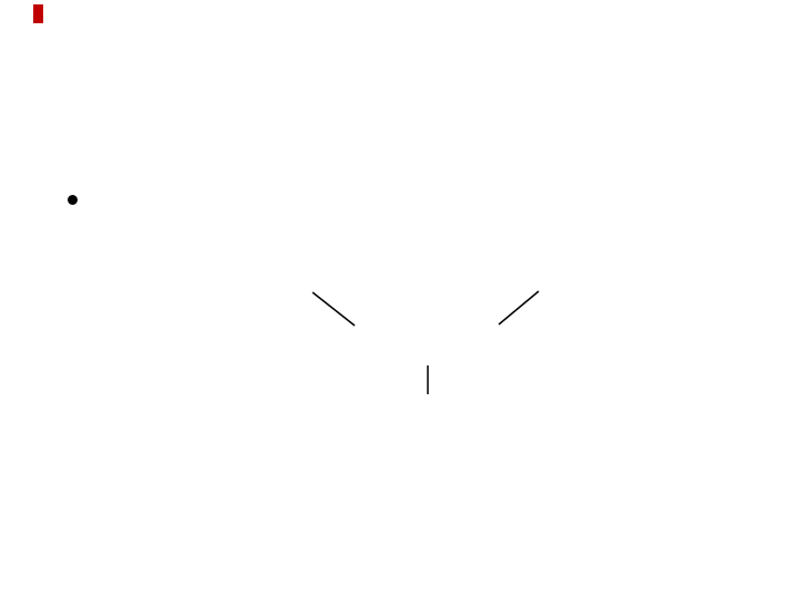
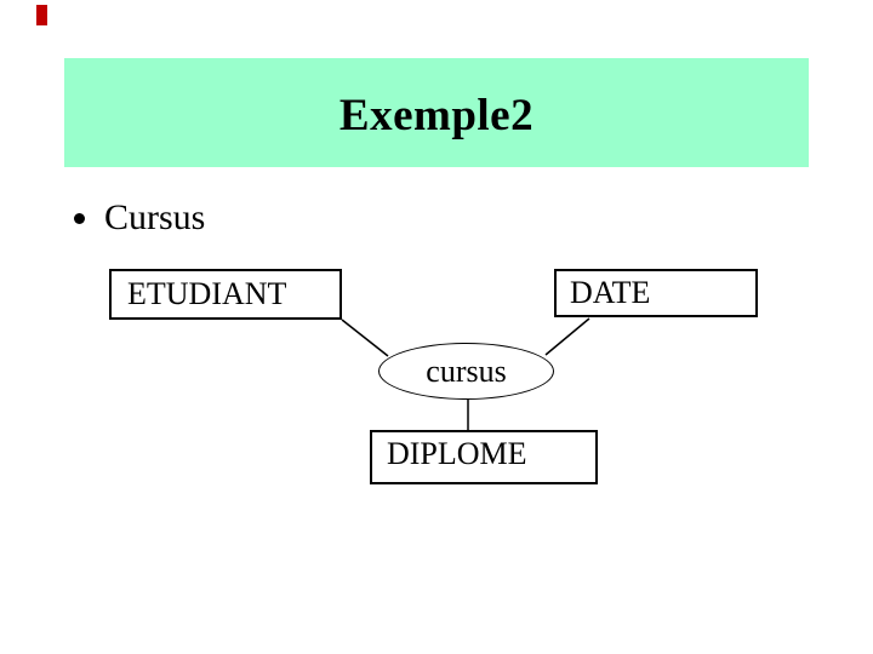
+ Exemple2
+ Cursus
+ ETUDIANT
+ DATE
+ cursus
+ DIPLOME
